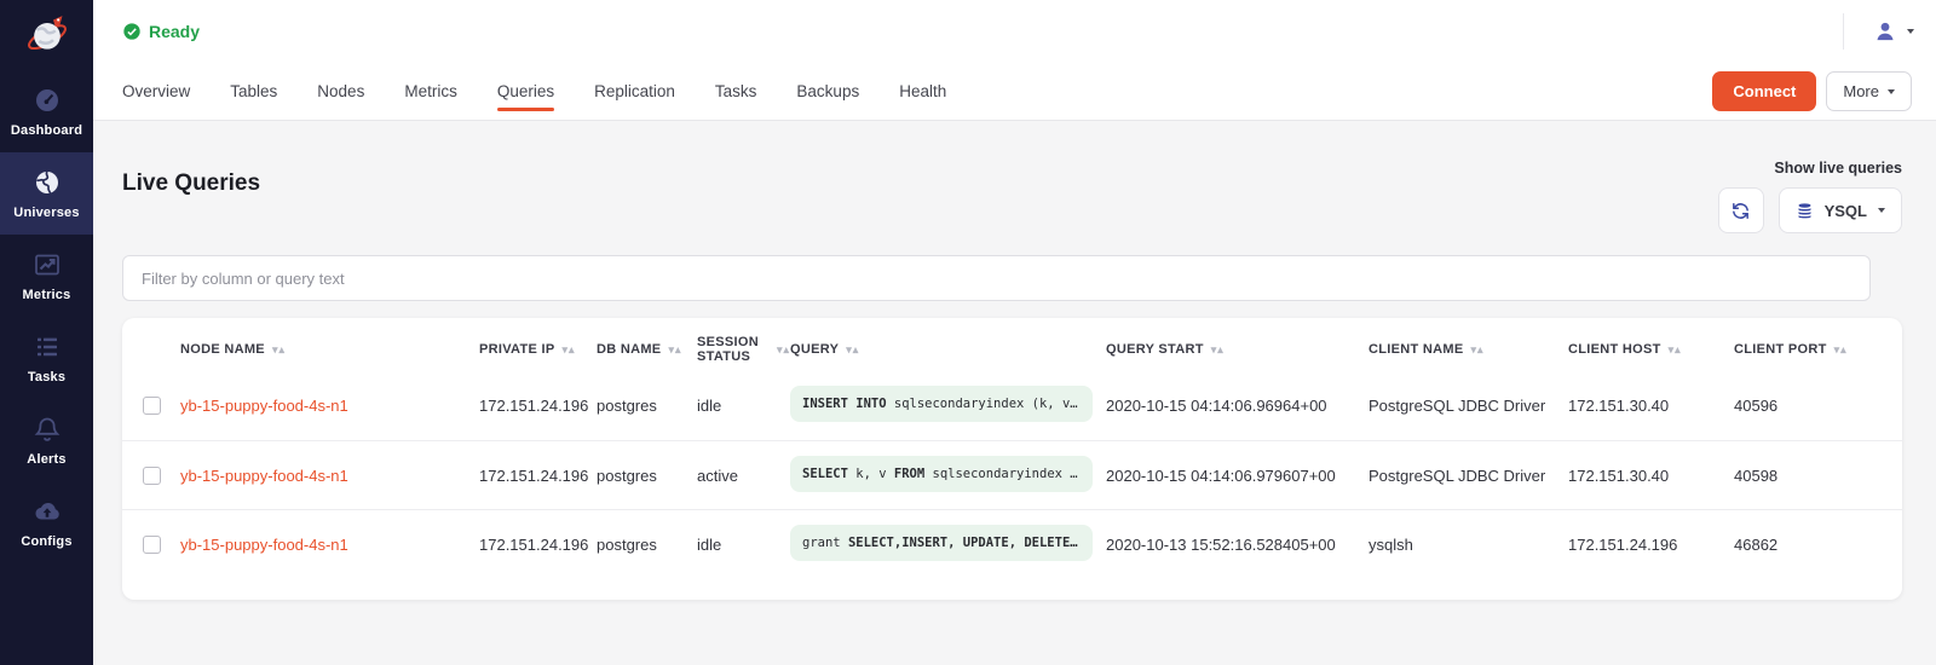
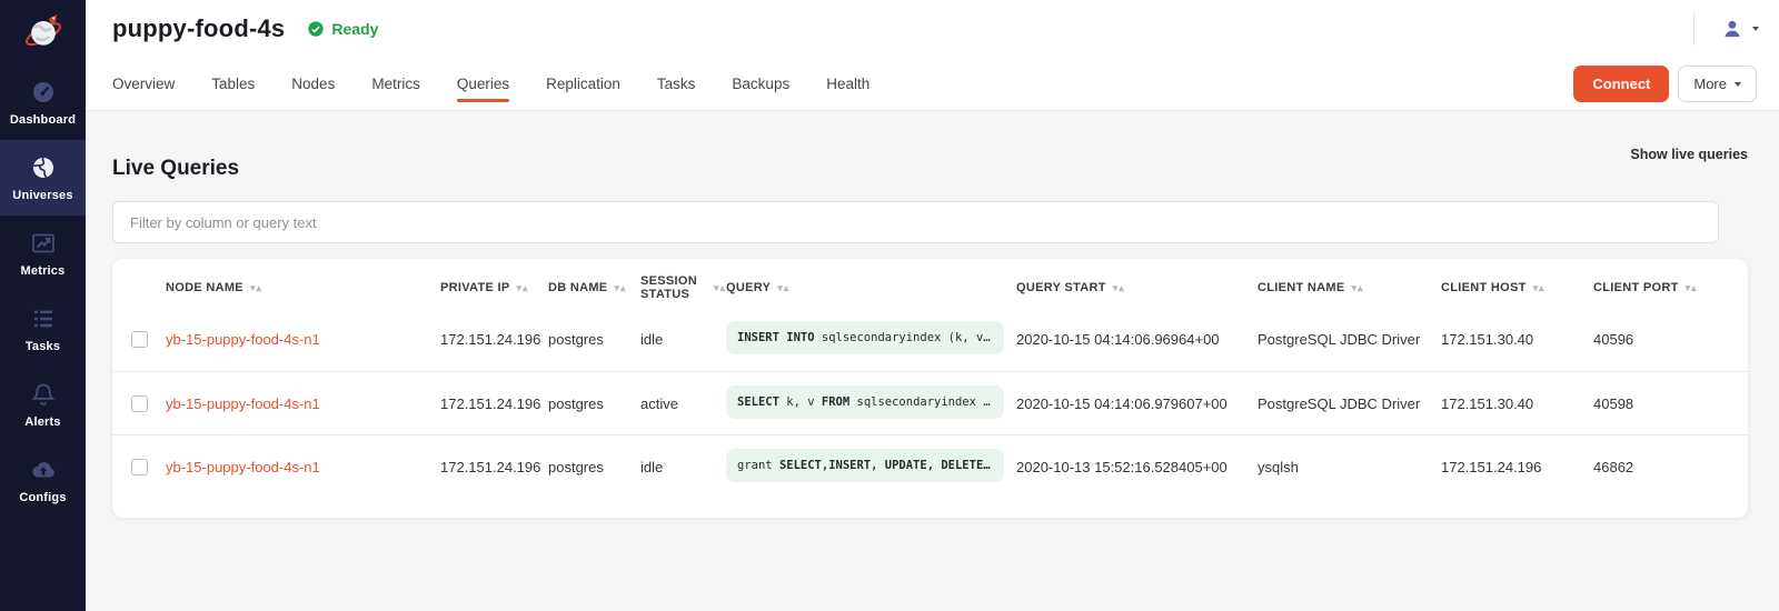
  Dashboard
  Universes
  Metrics
  Tasks
  Alerts
  Configs
+ puppy-food-4s
  Ready
  Overview
  Tables
  Nodes
  Metrics
  Queries
  Replication
  Tasks
  Backups
  Health
  Connect
  More
  Live Queries
  Show live queries
- YSQL
  Filter by column or query text
  NODE NAME
  ▾▴
  PRIVATE IP
  ▾▴
  DB NAME
  ▾▴
  SESSION STATUS
  ▾▴
  QUERY
  ▾▴
  QUERY START
  ▾▴
  CLIENT NAME
  ▾▴
  CLIENT HOST
  ▾▴
  CLIENT PORT
  ▾▴
  yb-15-puppy-food-4s-n1
  172.151.24.196
  postgres
  idle
  INSERT INTO sqlsecondaryindex (k, v…
  2020-10-15 04:14:06.96964+00
  PostgreSQL JDBC Driver
  172.151.30.40
  40596
  yb-15-puppy-food-4s-n1
  172.151.24.196
  postgres
  active
  SELECT k, v FROM sqlsecondaryindex …
  2020-10-15 04:14:06.979607+00
  PostgreSQL JDBC Driver
  172.151.30.40
  40598
  yb-15-puppy-food-4s-n1
  172.151.24.196
  postgres
  idle
  grant SELECT,INSERT, UPDATE, DELETE…
  2020-10-13 15:52:16.528405+00
  ysqlsh
  172.151.24.196
  46862
